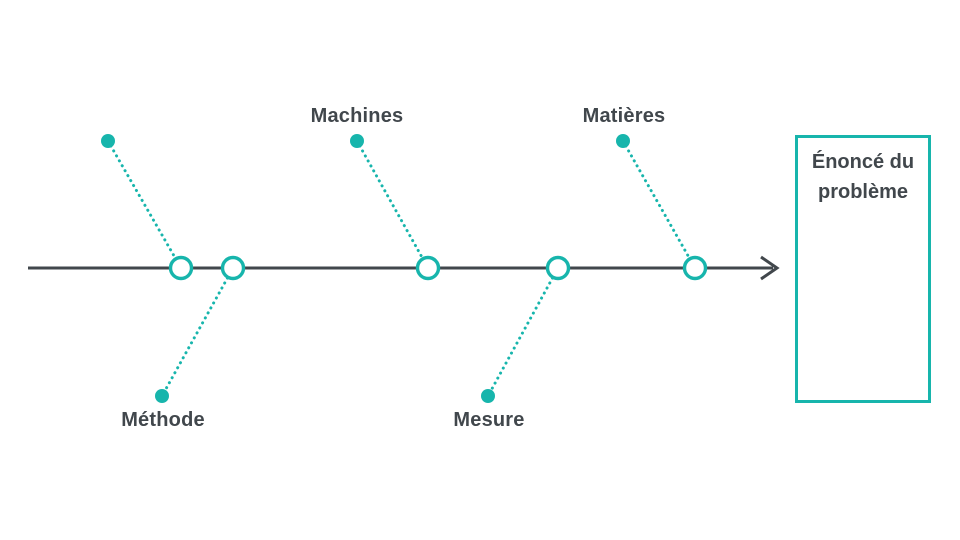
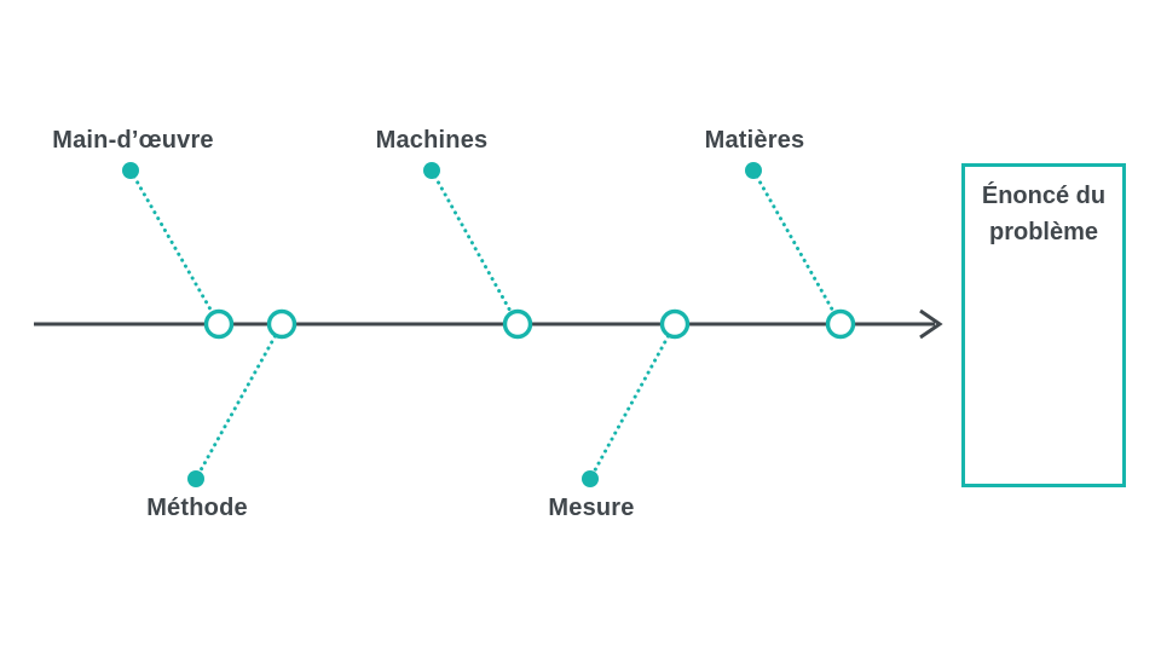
+ Main-d’œuvre
  Machines
  Matières
  Méthode
  Mesure
  Énoncé du problème
